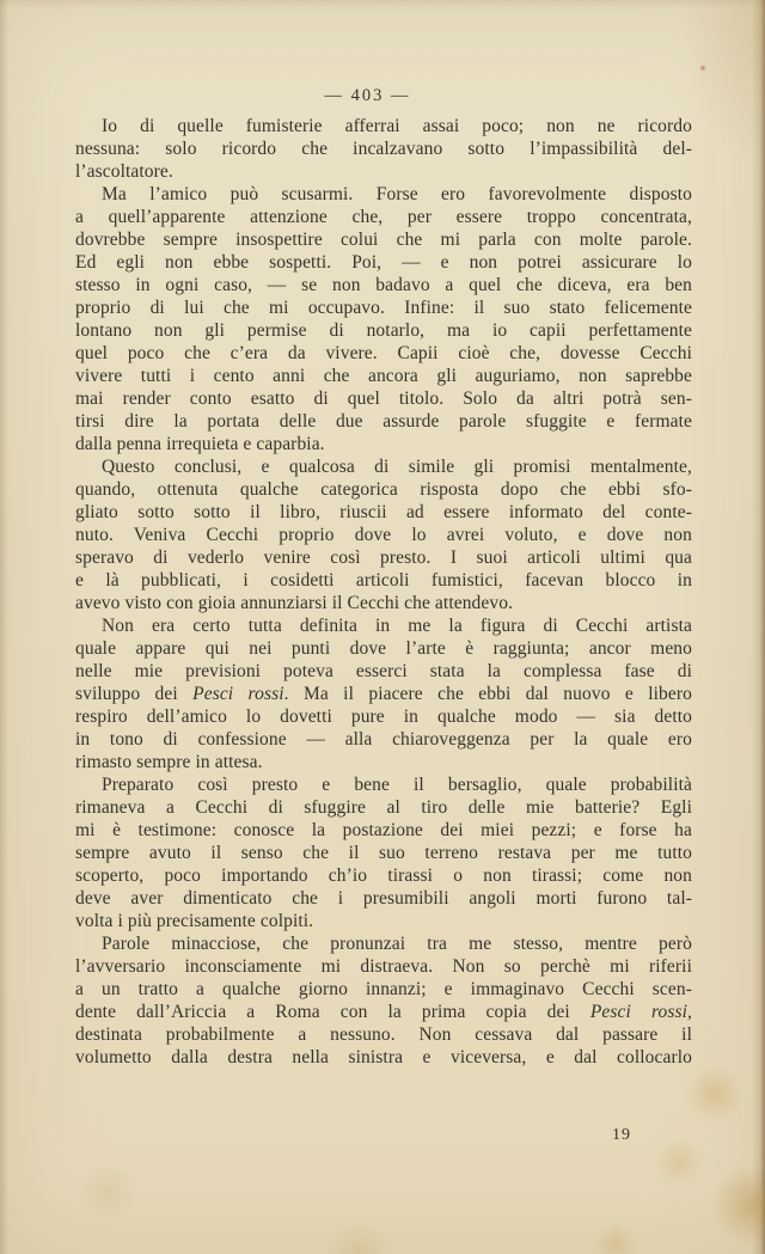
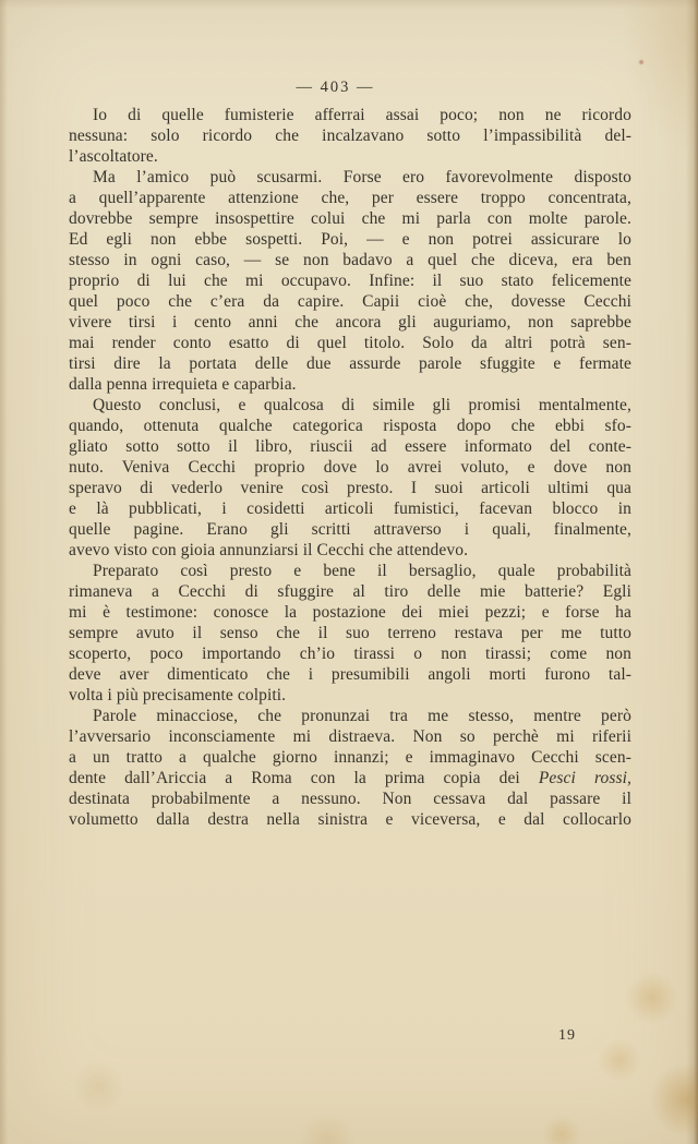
  — 403 —
  Io di quelle fumisterie afferrai assai poco; non ne ricordo
  nessuna: solo ricordo che incalzavano sotto l’impassibilità del-
  l’ascoltatore.
  Ma l’amico può scusarmi. Forse ero favorevolmente disposto
  a quell’apparente attenzione che, per essere troppo concentrata,
  dovrebbe sempre insospettire colui che mi parla con molte parole.
  Ed egli non ebbe sospetti. Poi, — e non potrei assicurare lo
  stesso in ogni caso, — se non badavo a quel che diceva, era ben
  proprio di lui che mi occupavo. Infine: il suo stato felicemente
- lontano non gli permise di notarlo, ma io capii perfettamente
- quel poco che c’era da vivere. Capii cioè che, dovesse Cecchi
+ quel poco che c’era da capire. Capii cioè che, dovesse Cecchi
- vivere tutti i cento anni che ancora gli auguriamo, non saprebbe
+ vivere tirsi i cento anni che ancora gli auguriamo, non saprebbe
  mai render conto esatto di quel titolo. Solo da altri potrà sen-
  tirsi dire la portata delle due assurde parole sfuggite e fermate
  dalla penna irrequieta e caparbia.
  Questo conclusi, e qualcosa di simile gli promisi mentalmente,
  quando, ottenuta qualche categorica risposta dopo che ebbi sfo-
  gliato sotto sotto il libro, riuscii ad essere informato del conte-
  nuto. Veniva Cecchi proprio dove lo avrei voluto, e dove non
  speravo di vederlo venire così presto. I suoi articoli ultimi qua
  e là pubblicati, i cosidetti articoli fumistici, facevan blocco in
+ quelle pagine. Erano gli scritti attraverso i quali, finalmente,
  avevo visto con gioia annunziarsi il Cecchi che attendevo.
- Non era certo tutta definita in me la figura di Cecchi artista
- quale appare qui nei punti dove l’arte è raggiunta; ancor meno
- nelle mie previsioni poteva esserci stata la complessa fase di
- sviluppo dei Pesci rossi. Ma il piacere che ebbi dal nuovo e libero
- respiro dell’amico lo dovetti pure in qualche modo — sia detto
- in tono di confessione — alla chiaroveggenza per la quale ero
- rimasto sempre in attesa.
  Preparato così presto e bene il bersaglio, quale probabilità
  rimaneva a Cecchi di sfuggire al tiro delle mie batterie? Egli
  mi è testimone: conosce la postazione dei miei pezzi; e forse ha
  sempre avuto il senso che il suo terreno restava per me tutto
  scoperto, poco importando ch’io tirassi o non tirassi; come non
  deve aver dimenticato che i presumibili angoli morti furono tal-
  volta i più precisamente colpiti.
  Parole minacciose, che pronunzai tra me stesso, mentre però
  l’avversario inconsciamente mi distraeva. Non so perchè mi riferii
  a un tratto a qualche giorno innanzi; e immaginavo Cecchi scen-
  dente dall’Ariccia a Roma con la prima copia dei Pesci rossi,
  destinata probabilmente a nessuno. Non cessava dal passare il
  volumetto dalla destra nella sinistra e viceversa, e dal collocarlo
  19
